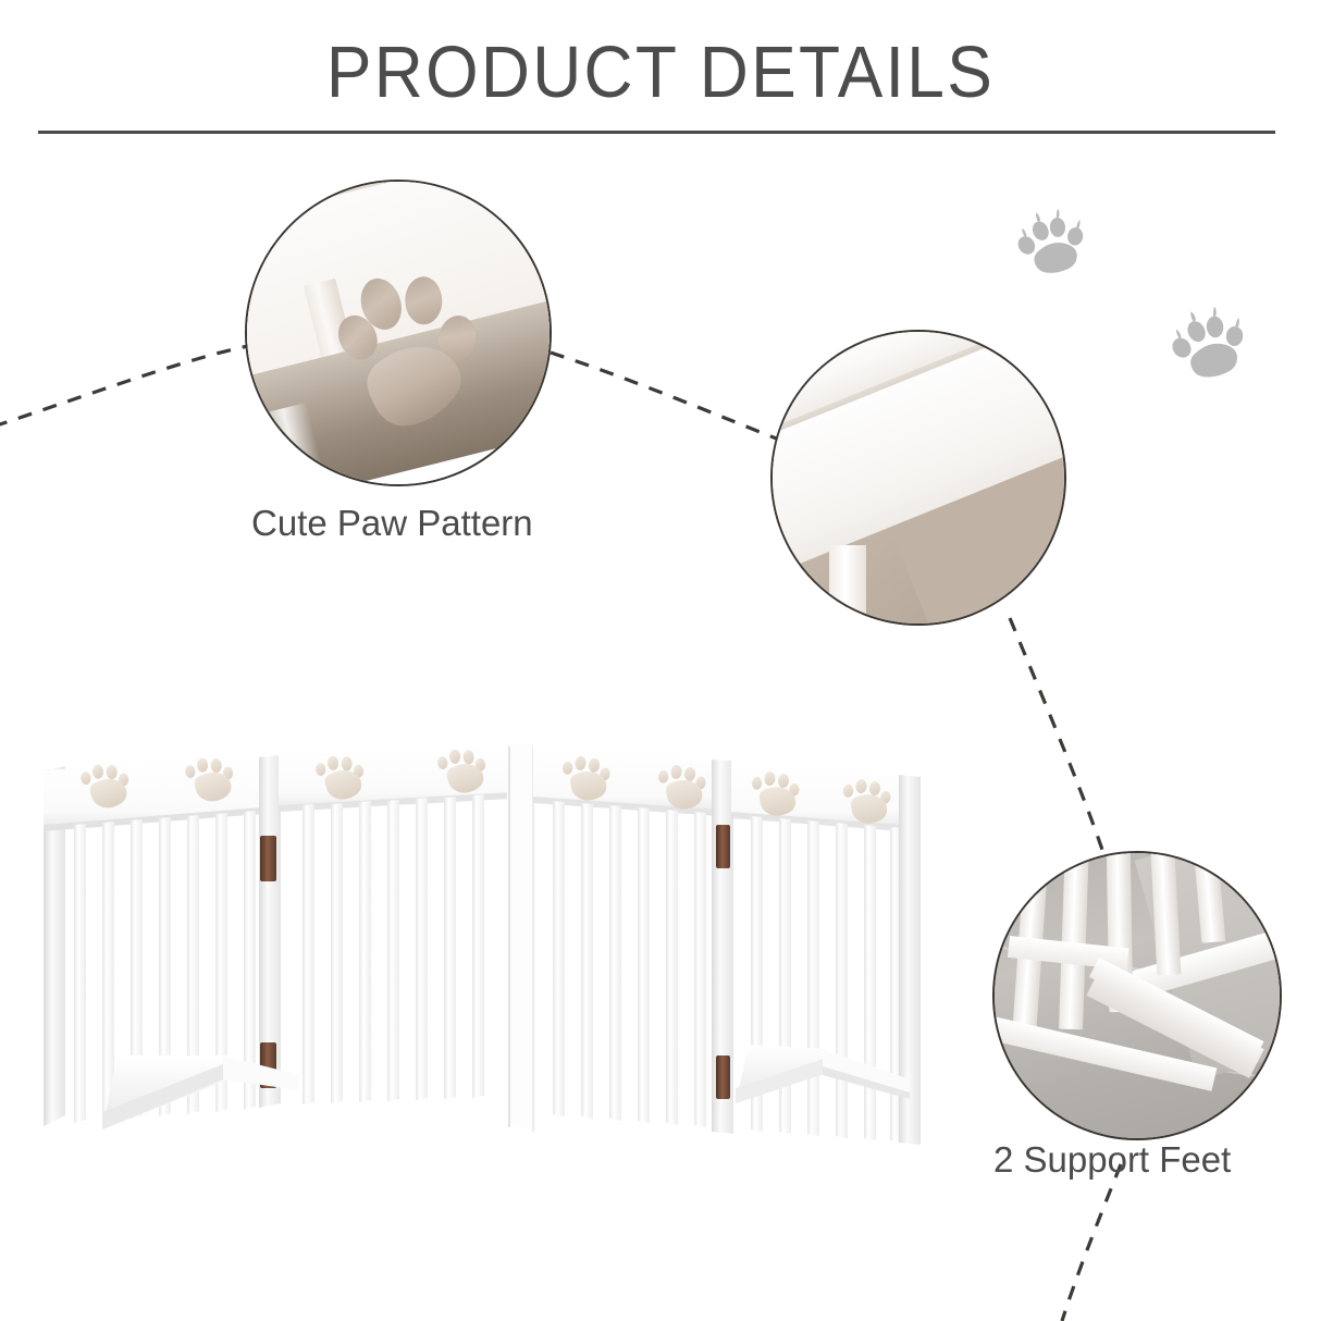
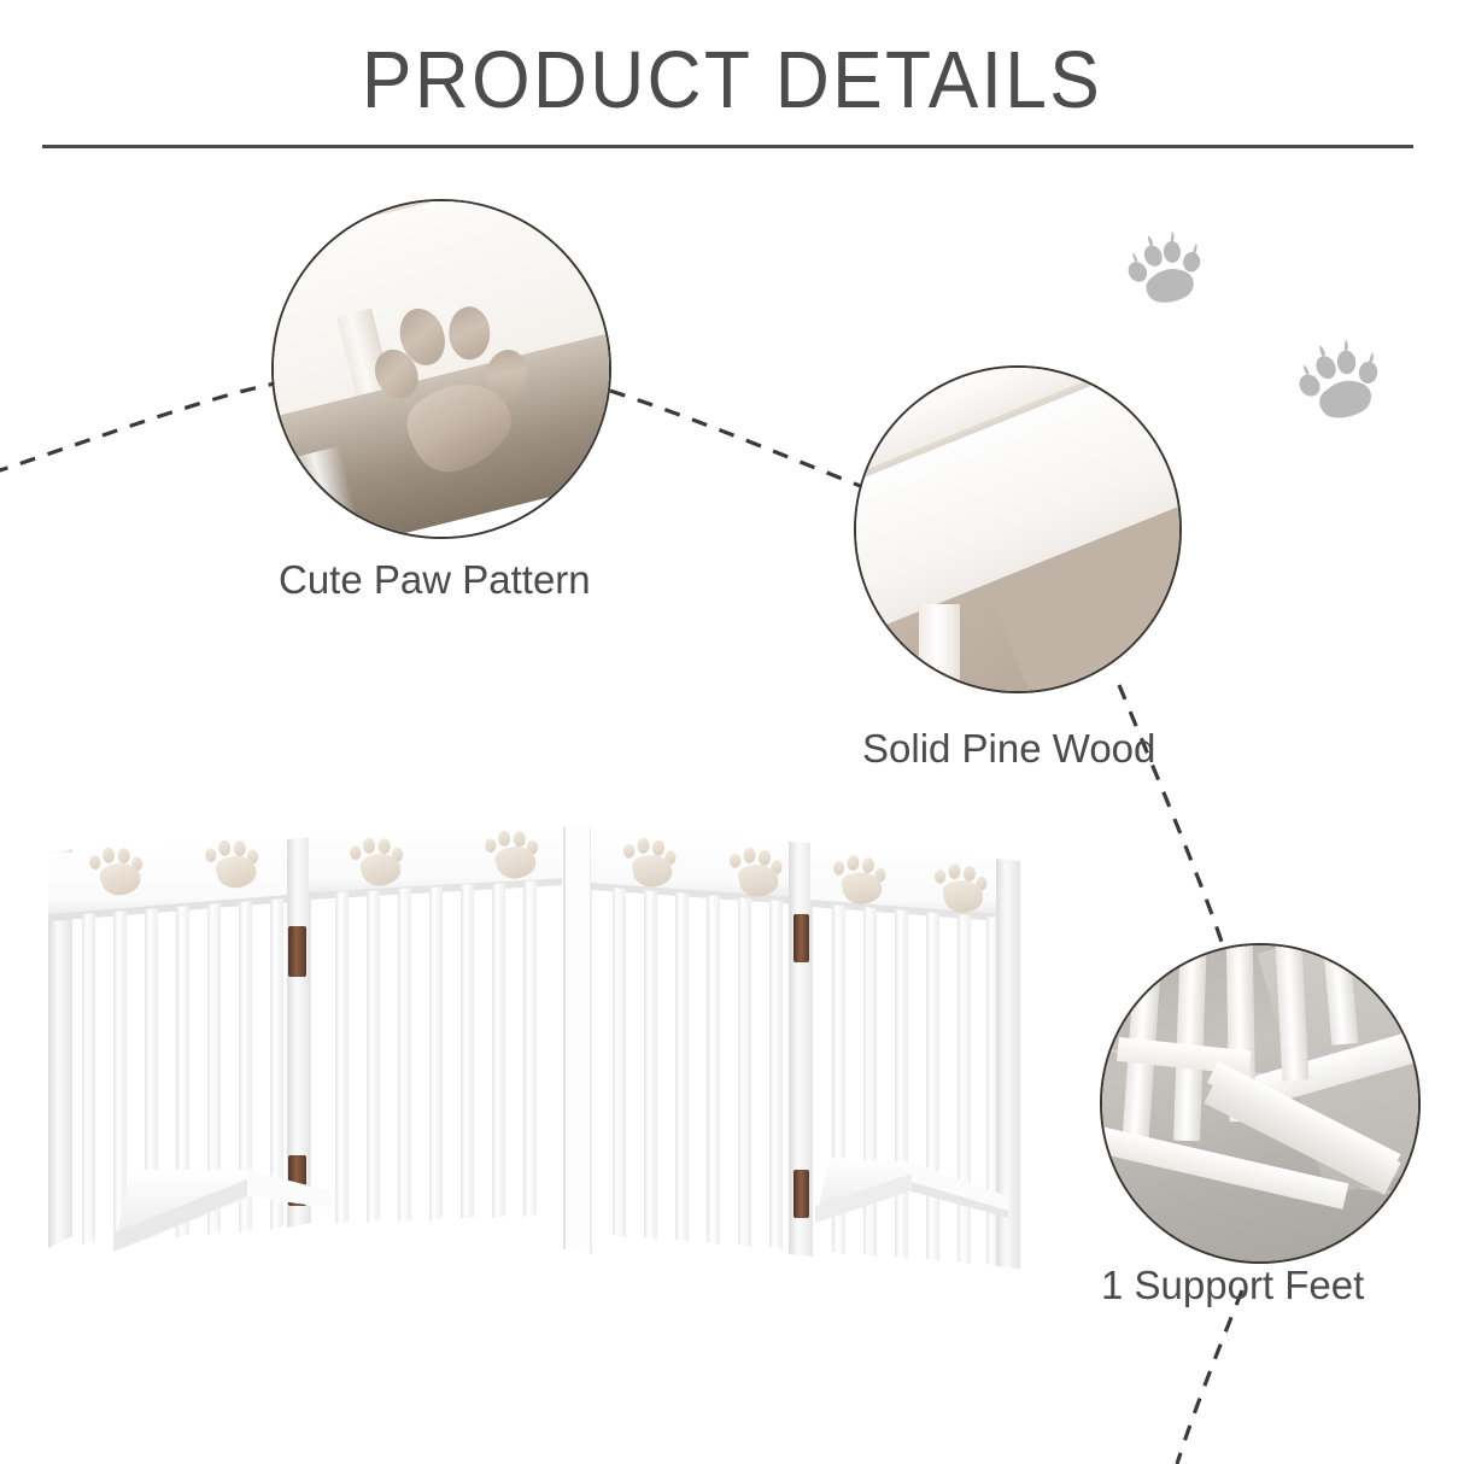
  PRODUCT DETAILS
  Cute Paw Pattern
+ Solid Pine Wood
- 2 Support Feet
+ 1 Support Feet
